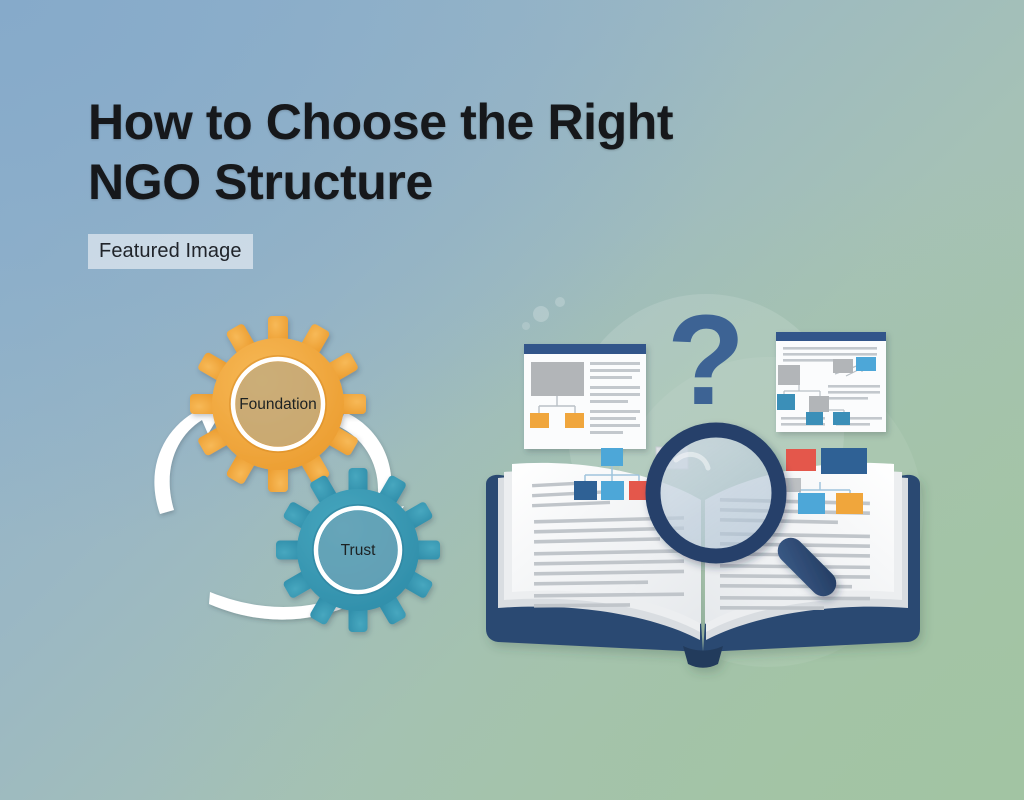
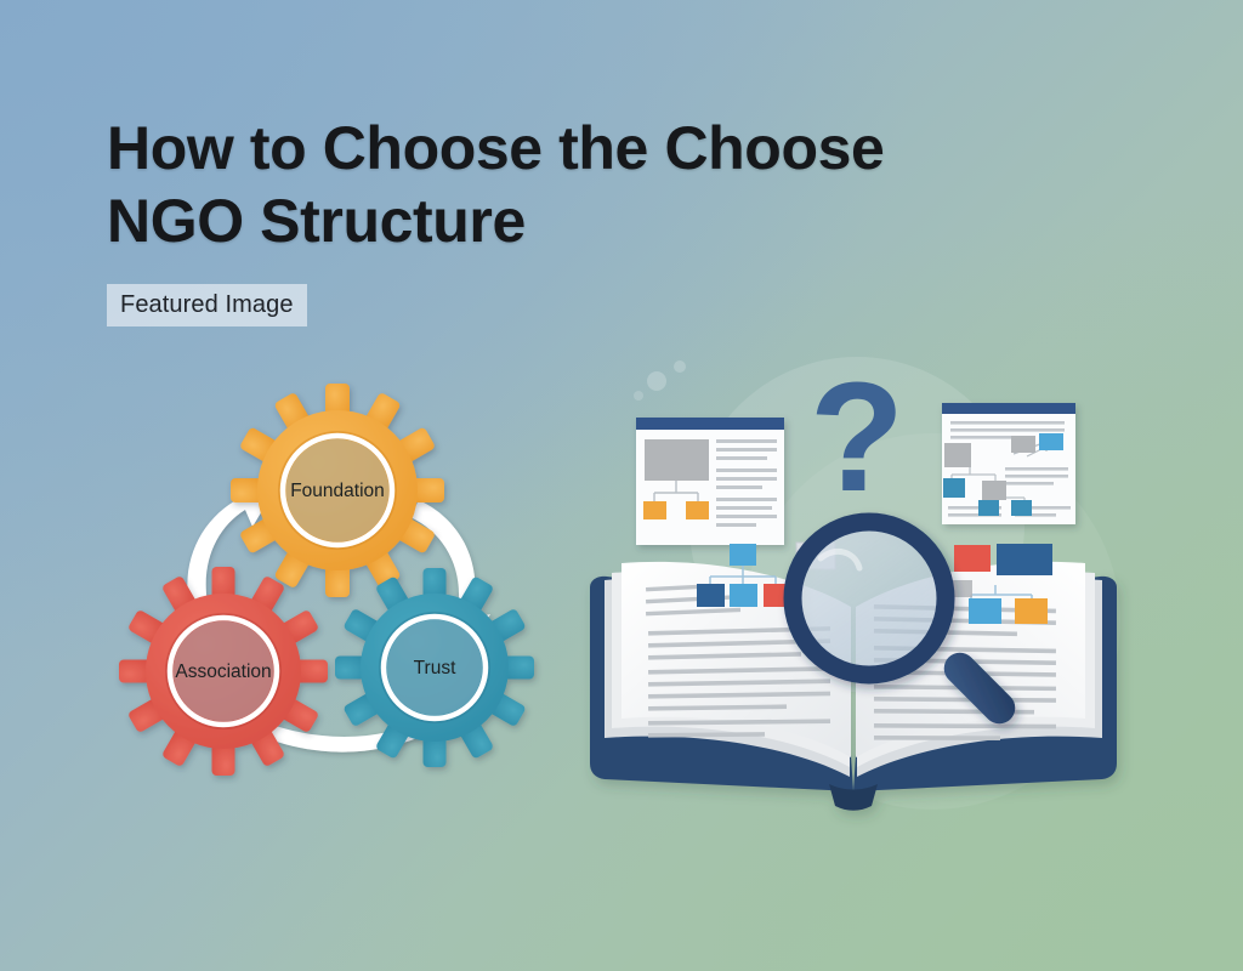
- How to Choose the Right
+ How to Choose the Choose
  NGO Structure
  Featured Image
  Foundation
+ Association
  Trust
  ?
